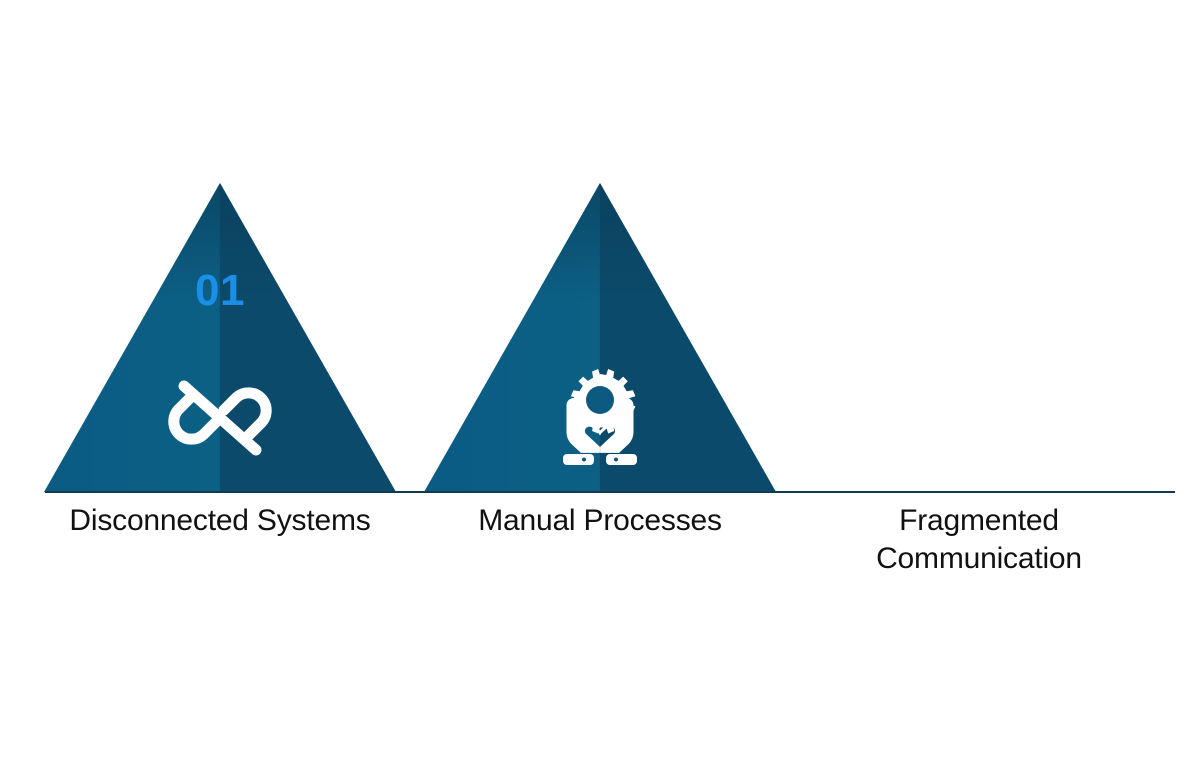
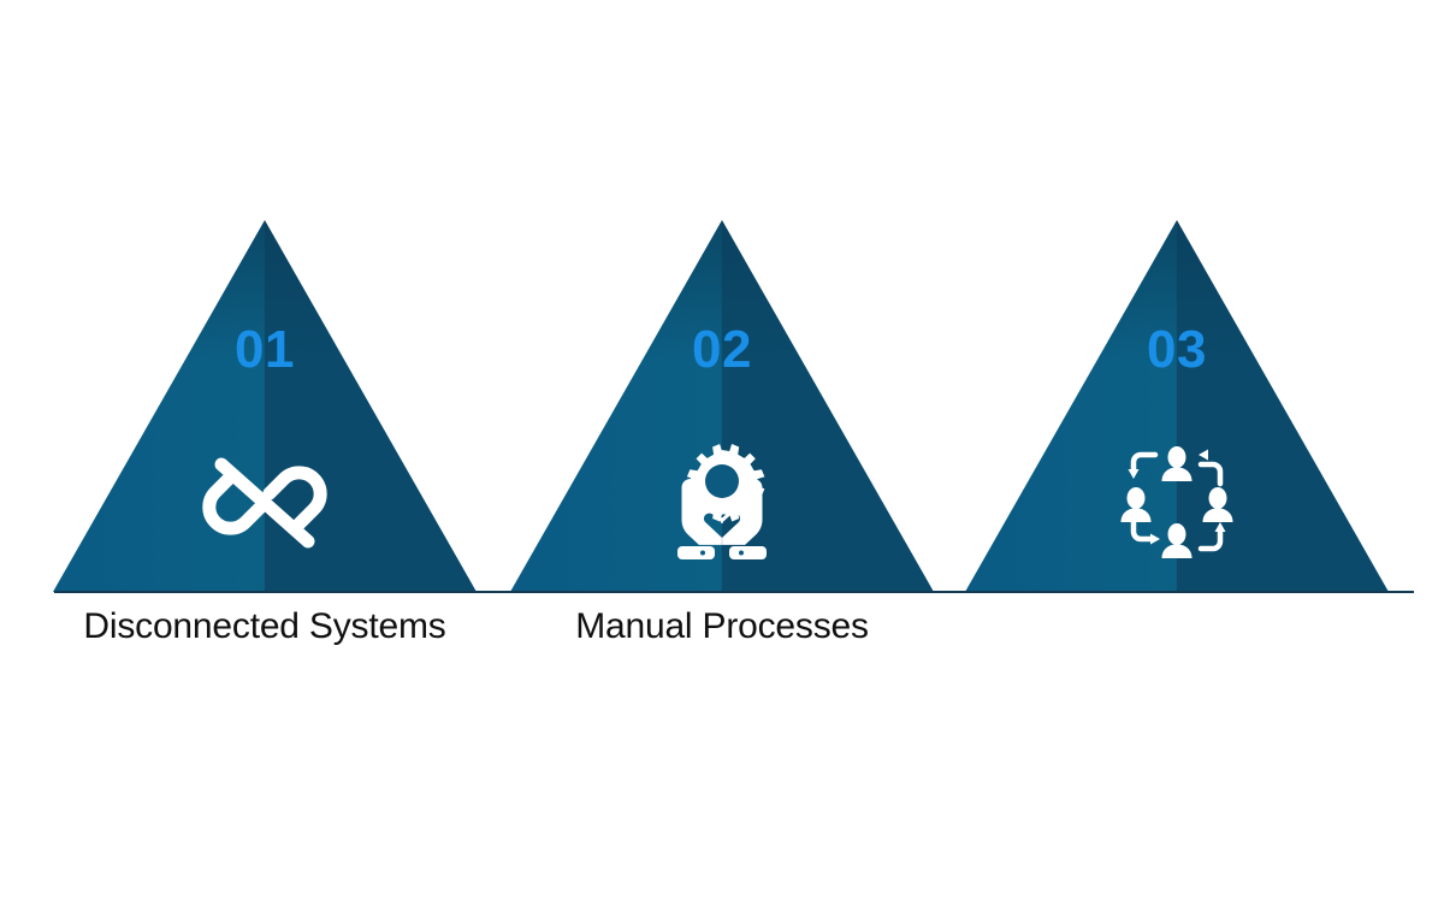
  01
+ 02
+ 03
  Disconnected Systems
  Manual Processes
- Fragmented Communication
